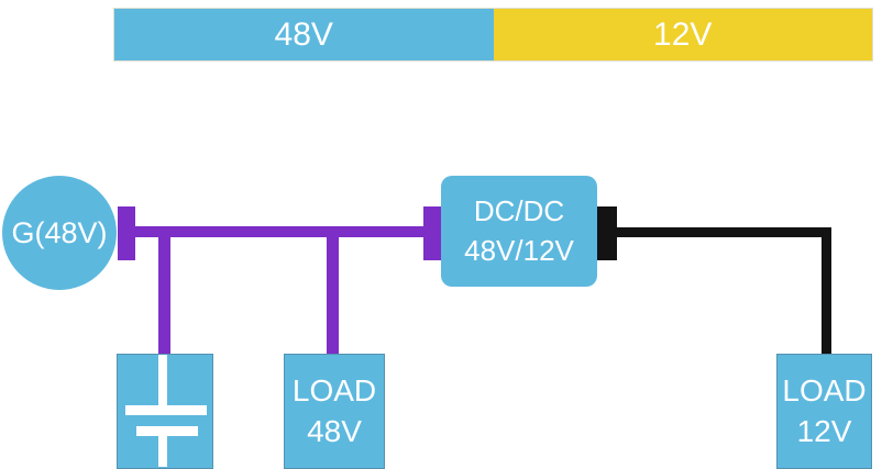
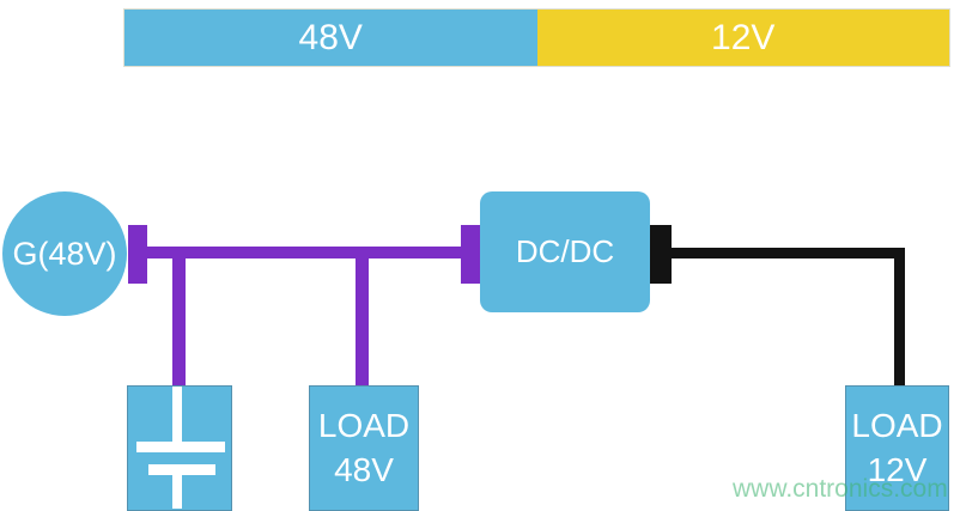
  48V
  12V
  G(48V)
  DC/DC
- 48V/12V
  LOAD
  48V
  LOAD
  12V
+ www.cntronics.com
